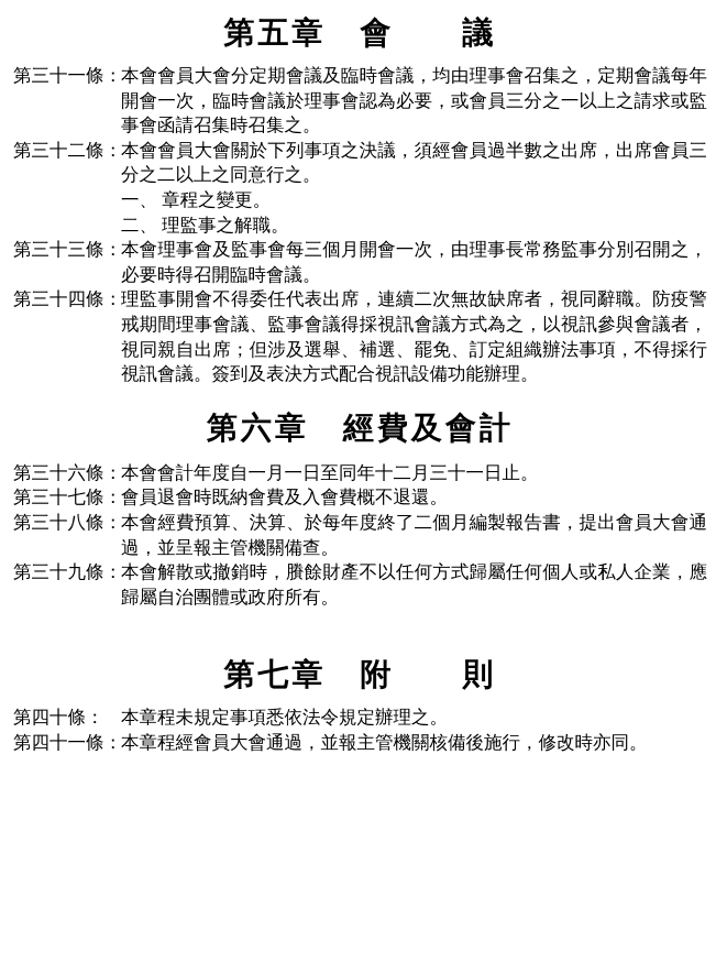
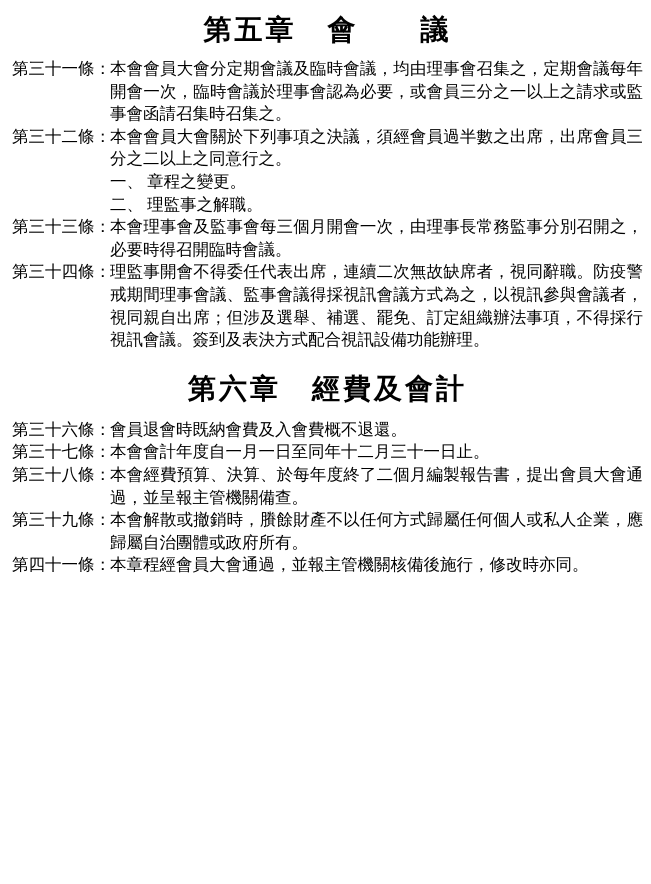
  第五章 會 議
  第三十一條：
  本會會員大會分定期會議及臨時會議，均由理事會召集之，定期會議每年開會一次，臨時會議於理事會認為必要，或會員三分之一以上之請求或監事會函請召集時召集之。
  第三十二條：
  本會會員大會關於下列事項之決議，須經會員過半數之出席，出席會員三分之二以上之同意行之。
  一、 章程之變更。
  二、 理監事之解職。
  第三十三條：
  本會理事會及監事會每三個月開會一次，由理事長常務監事分別召開之，必要時得召開臨時會議。
  第三十四條：
  理監事開會不得委任代表出席，連續二次無故缺席者，視同辭職。防疫警戒期間理事會議、監事會議得採視訊會議方式為之，以視訊參與會議者，視同親自出席；但涉及選舉、補選、罷免、訂定組織辦法事項，不得採行視訊會議。簽到及表決方式配合視訊設備功能辦理。
  第六章 經費及會計
  第三十六條：
- 本會會計年度自一月一日至同年十二月三十一日止。
+ 會員退會時既納會費及入會費概不退還。
  第三十七條：
- 會員退會時既納會費及入會費概不退還。
+ 本會會計年度自一月一日至同年十二月三十一日止。
  第三十八條：
  本會經費預算、決算、於每年度終了二個月編製報告書，提出會員大會通過，並呈報主管機關備查。
  第三十九條：
  本會解散或撤銷時，賸餘財產不以任何方式歸屬任何個人或私人企業，應歸屬自治團體或政府所有。
- 第七章 附 則
- 第四十條：
- 本章程未規定事項悉依法令規定辦理之。
  第四十一條：
  本章程經會員大會通過，並報主管機關核備後施行，修改時亦同。
